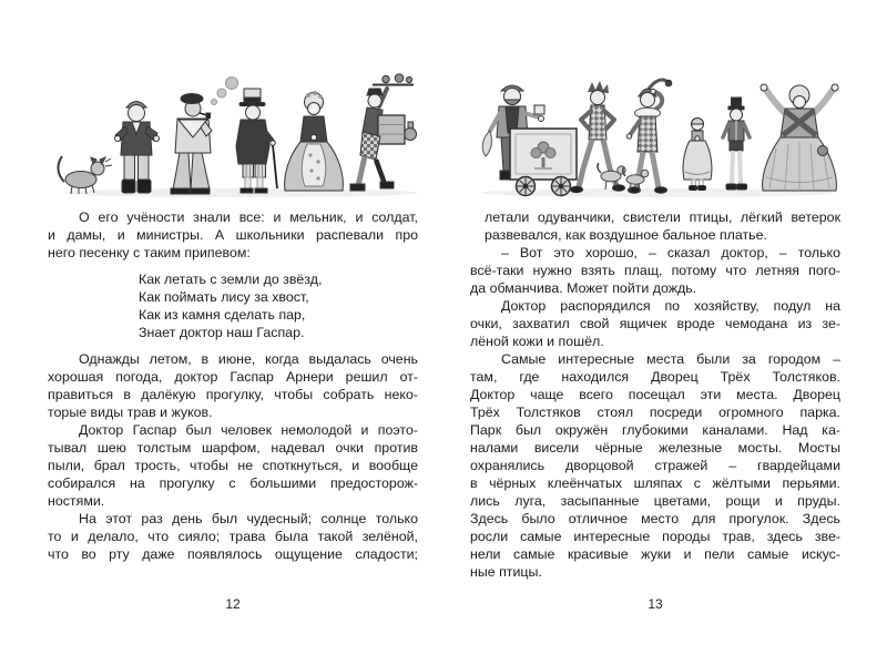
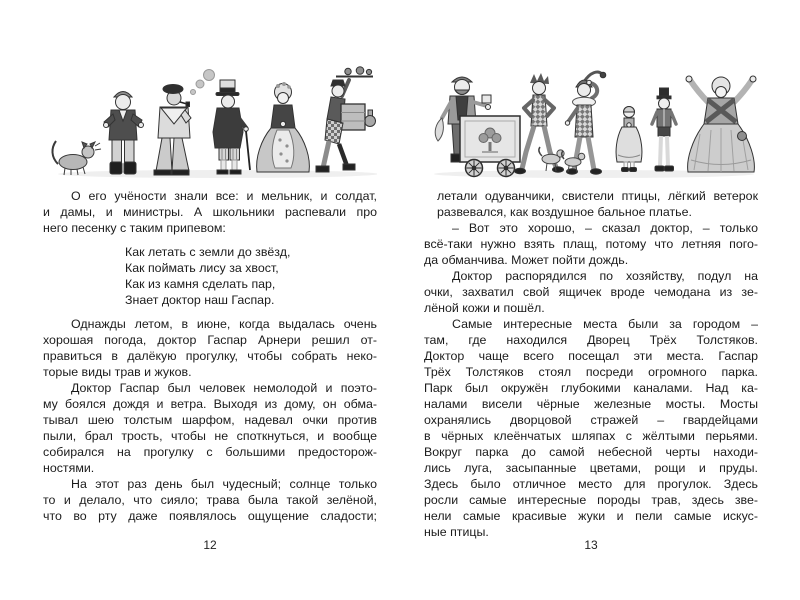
  О его учёности знали все: и мельник, и солдат,
  и дамы, и министры. А школьники распевали про
  него песенку с таким припевом:
  Как летать с земли до звёзд,
  Как поймать лису за хвост,
  Как из камня сделать пар,
  Знает доктор наш Гаспар.
  Однажды летом, в июне, когда выдалась очень
  хорошая погода, доктор Гаспар Арнери решил от-
  правиться в далёкую прогулку, чтобы собрать неко-
  торые виды трав и жуков.
  Доктор Гаспар был человек немолодой и поэто-
+ му боялся дождя и ветра. Выходя из дому, он обма-
  тывал шею толстым шарфом, надевал очки против
  пыли, брал трость, чтобы не споткнуться, и вообще
  собирался на прогулку с большими предосторож-
  ностями.
  На этот раз день был чудесный; солнце только
  то и делало, что сияло; трава была такой зелёной,
  что во рту даже появлялось ощущение сладости;
  12
  летали одуванчики, свистели птицы, лёгкий ветерок
  развевался, как воздушное бальное платье.
  – Вот это хорошо, – сказал доктор, – только
  всё-таки нужно взять плащ, потому что летняя пого-
  да обманчива. Может пойти дождь.
  Доктор распорядился по хозяйству, подул на
  очки, захватил свой ящичек вроде чемодана из зе-
  лёной кожи и пошёл.
  Самые интересные места были за городом –
  там, где находился Дворец Трёх Толстяков.
- Доктор чаще всего посещал эти места. Дворец
+ Доктор чаще всего посещал эти места. Гаспар
  Трёх Толстяков стоял посреди огромного парка.
  Парк был окружён глубокими каналами. Над ка-
  налами висели чёрные железные мосты. Мосты
  охранялись дворцовой стражей – гвардейцами
  в чёрных клеёнчатых шляпах с жёлтыми перьями.
+ Вокруг парка до самой небесной черты находи-
  лись луга, засыпанные цветами, рощи и пруды.
  Здесь было отличное место для прогулок. Здесь
  росли самые интересные породы трав, здесь зве-
  нели самые красивые жуки и пели самые искус-
  ные птицы.
  13
